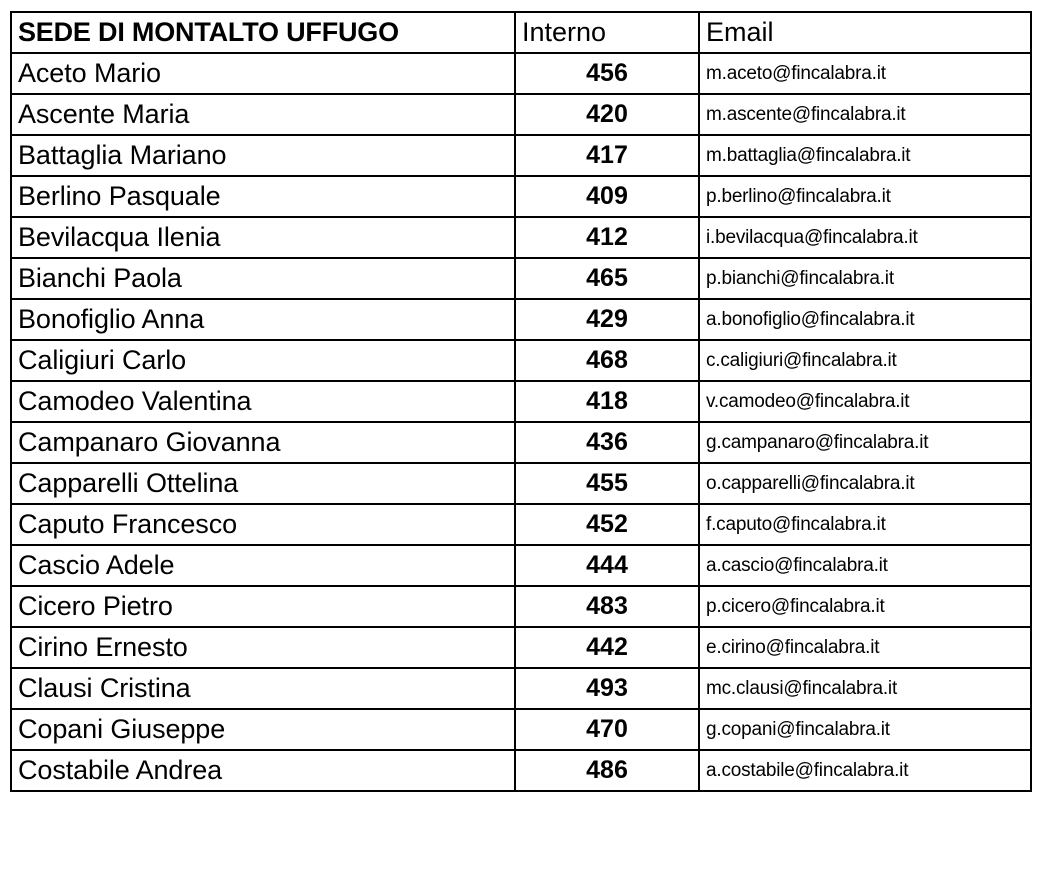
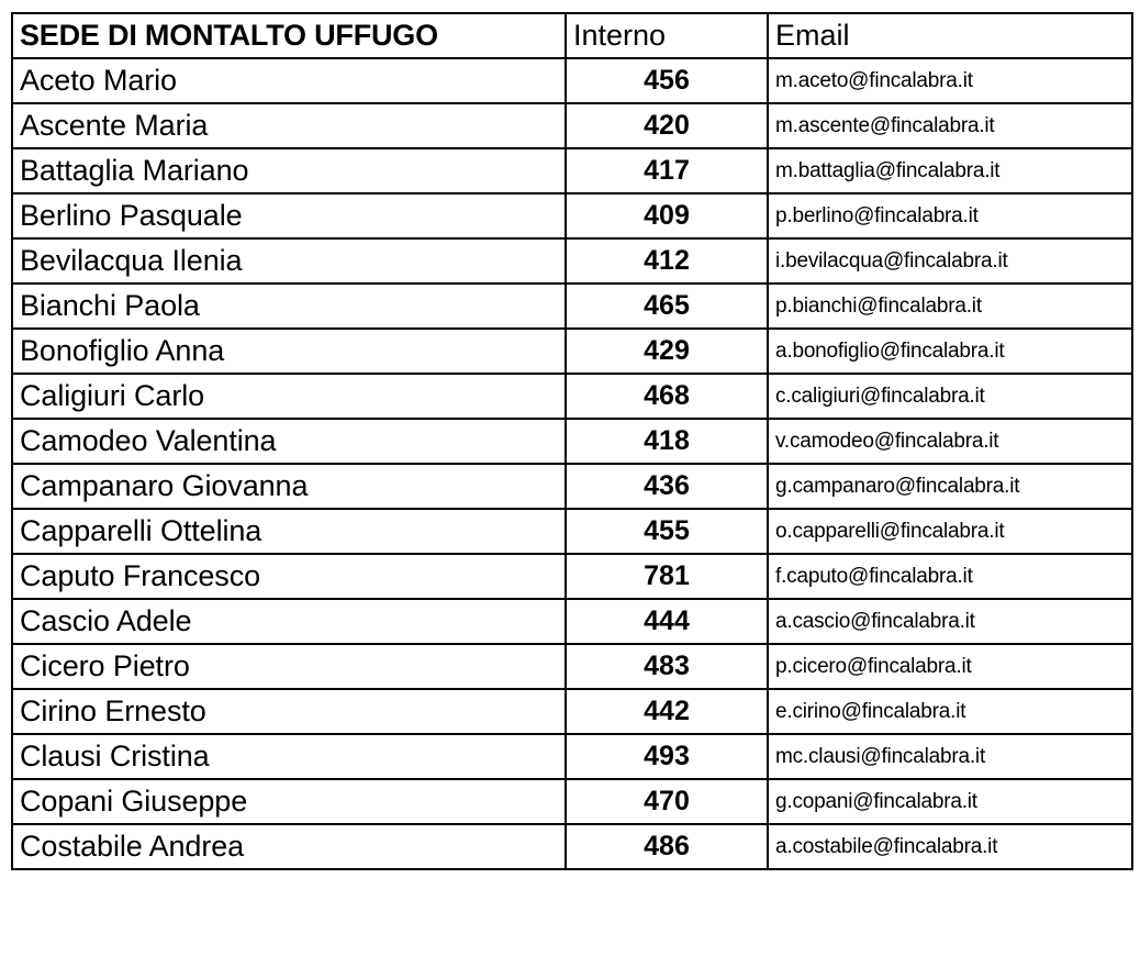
  SEDE DI MONTALTO UFFUGO	Interno	Email
  Aceto Mario	456	m.aceto@fincalabra.it
  Ascente Maria	420	m.ascente@fincalabra.it
  Battaglia Mariano	417	m.battaglia@fincalabra.it
  Berlino Pasquale	409	p.berlino@fincalabra.it
  Bevilacqua Ilenia	412	i.bevilacqua@fincalabra.it
  Bianchi Paola	465	p.bianchi@fincalabra.it
  Bonofiglio Anna	429	a.bonofiglio@fincalabra.it
  Caligiuri Carlo	468	c.caligiuri@fincalabra.it
  Camodeo Valentina	418	v.camodeo@fincalabra.it
  Campanaro Giovanna	436	g.campanaro@fincalabra.it
  Capparelli Ottelina	455	o.capparelli@fincalabra.it
- Caputo Francesco	452	f.caputo@fincalabra.it
+ Caputo Francesco	781	f.caputo@fincalabra.it
  Cascio Adele	444	a.cascio@fincalabra.it
  Cicero Pietro	483	p.cicero@fincalabra.it
  Cirino Ernesto	442	e.cirino@fincalabra.it
  Clausi Cristina	493	mc.clausi@fincalabra.it
  Copani Giuseppe	470	g.copani@fincalabra.it
  Costabile Andrea	486	a.costabile@fincalabra.it
